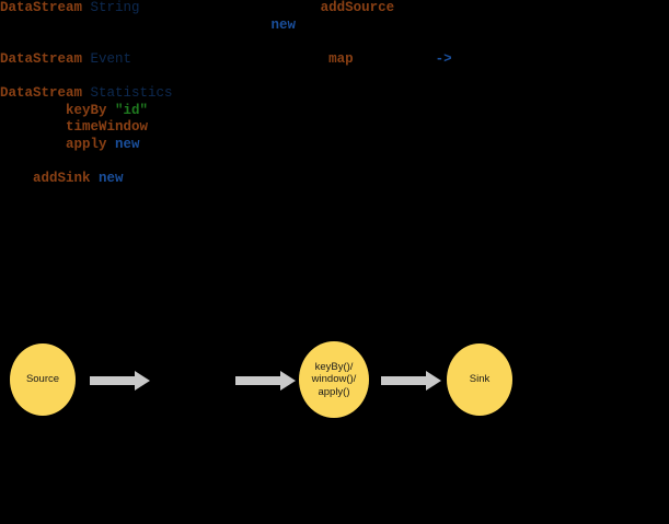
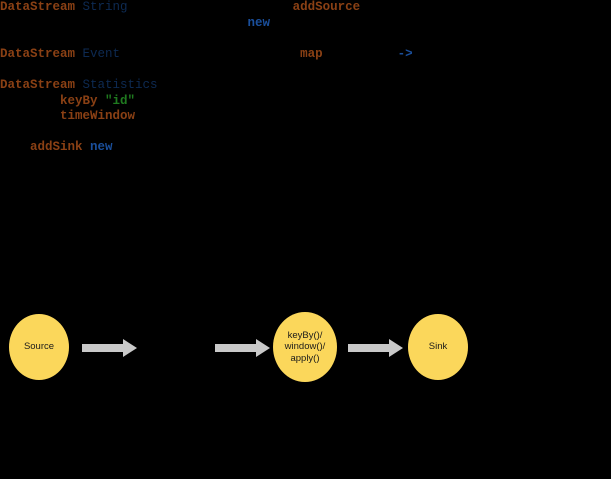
  DataStream String addSource
  new
  DataStream Event map ->
  DataStream Statistics
  keyBy "id"
  timeWindow
- apply new
  addSink new
  Source
  keyBy()/
  window()/
  apply()
  Sink
